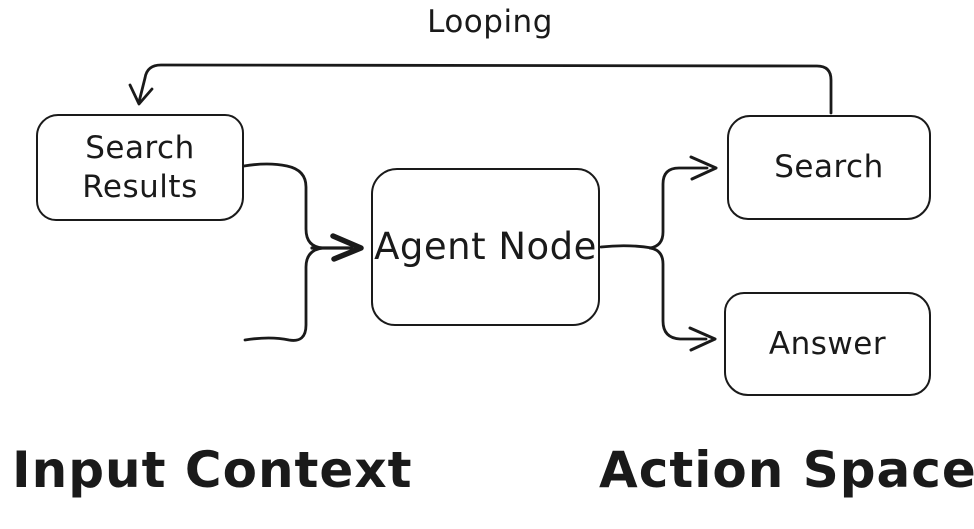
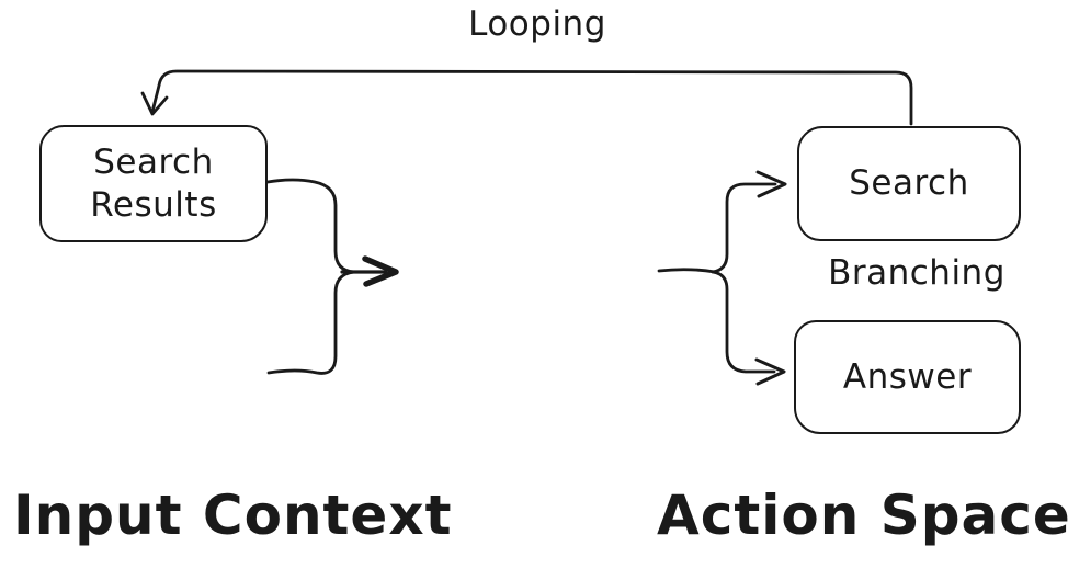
  Search Results
- Agent Node
  Search
  Answer
  Looping
+ Branching
  Input Context
  Action Space
